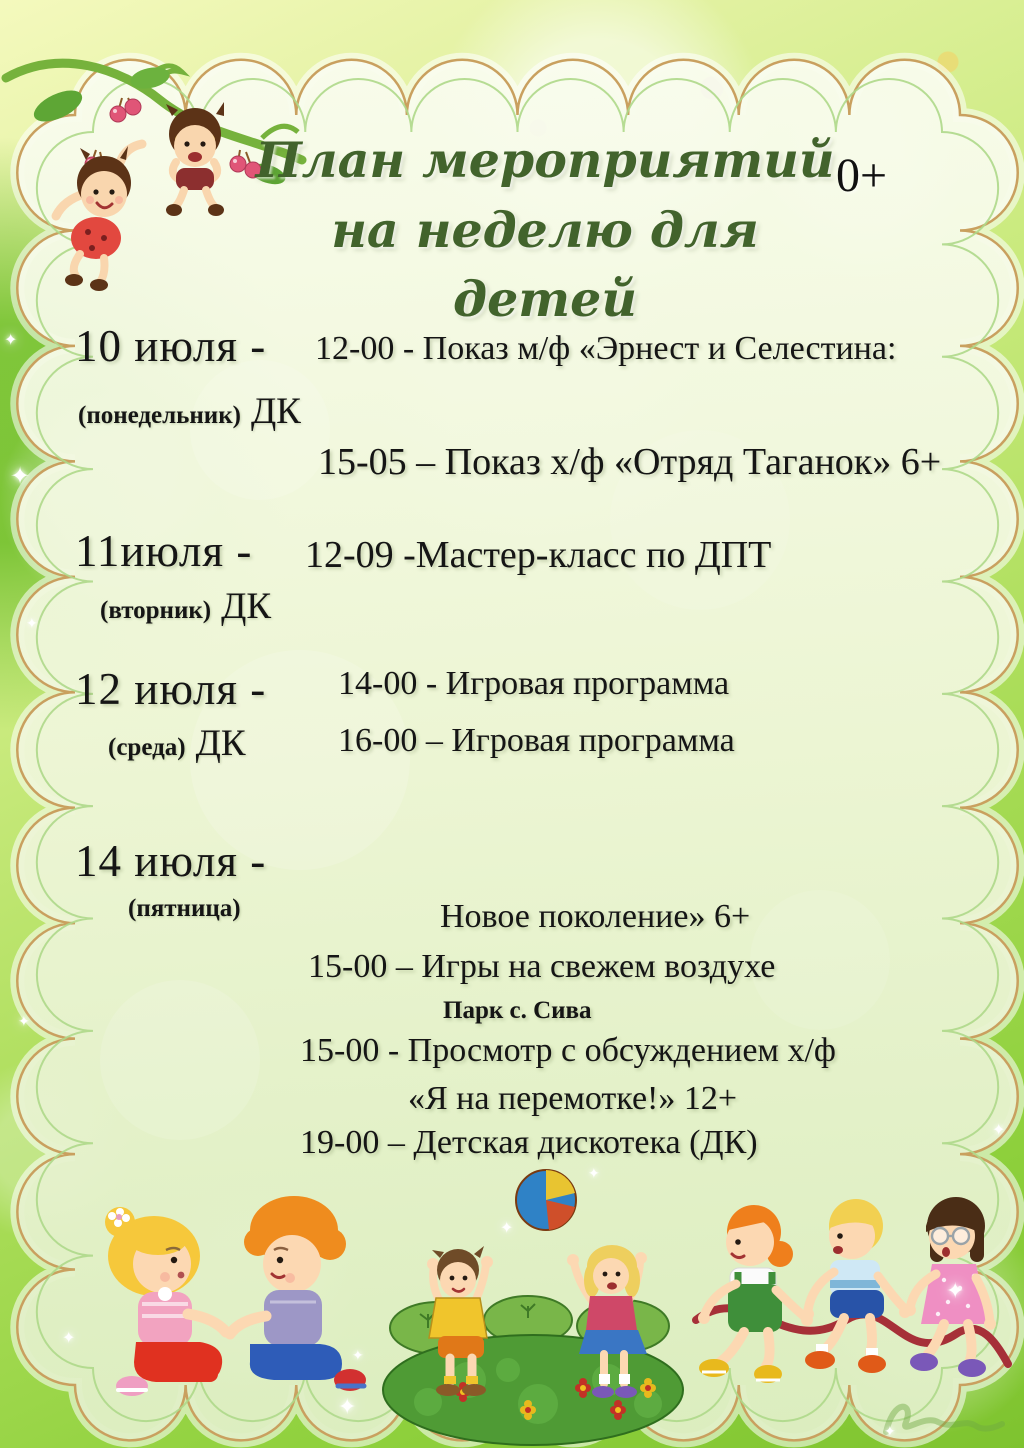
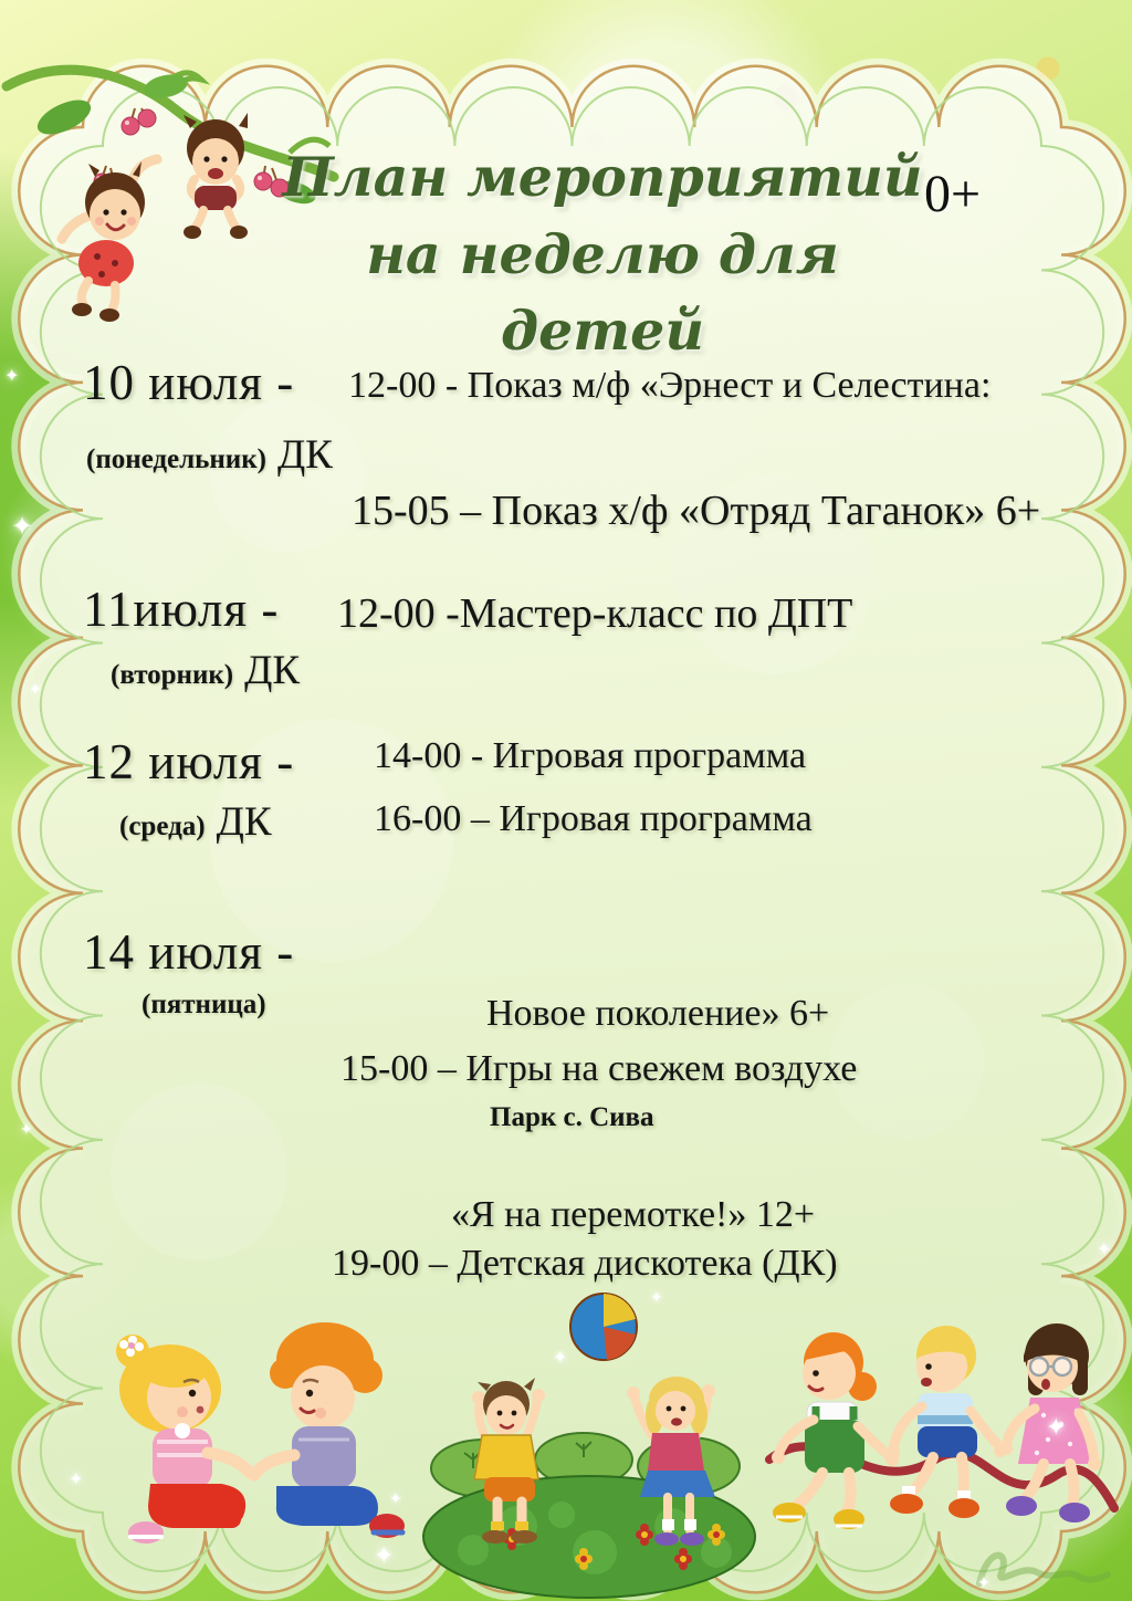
  План мероприятий
  на неделю для детей
  0+
  10 июля -
  (понедельник)
  ДК
  12-00 - Показ м/ф «Эрнест и Селестина:
  15-05 – Показ х/ф «Отряд Таганок» 6+
  11июля -
  (вторник)
  ДК
- 12-09 -Мастер-класс по ДПТ
+ 12-00 -Мастер-класс по ДПТ
  12 июля -
  (среда)
  ДК
  14-00 - Игровая программа
  16-00 – Игровая программа
  14 июля -
  (пятница)
  Новое поколение» 6+
  15-00 – Игры на свежем воздухе
  Парк с. Сива
- 15-00 - Просмотр с обсуждением х/ф
  «Я на перемотке!» 12+
  19-00 – Детская дискотека (ДК)
  ✦
  ✦
  ✦
  ✦
  ✦
  ✦
  ✦
  ✦
  ✦
  ✦
  ✦
  ✦
